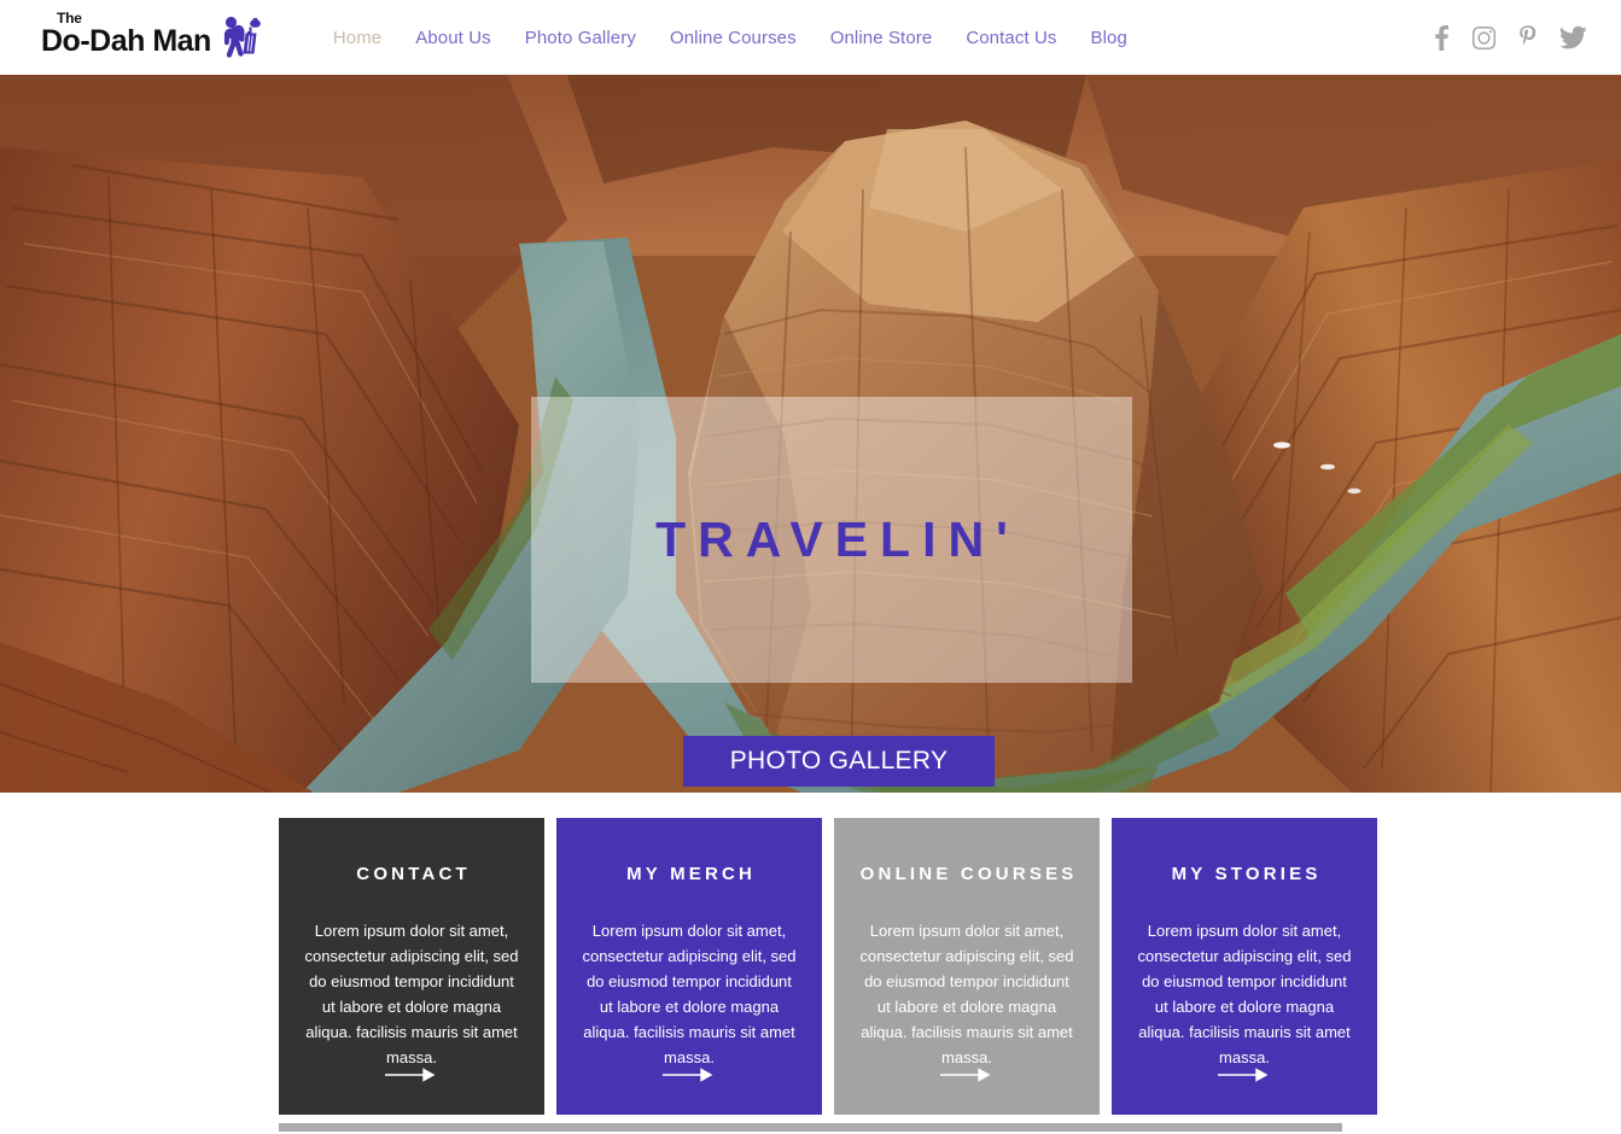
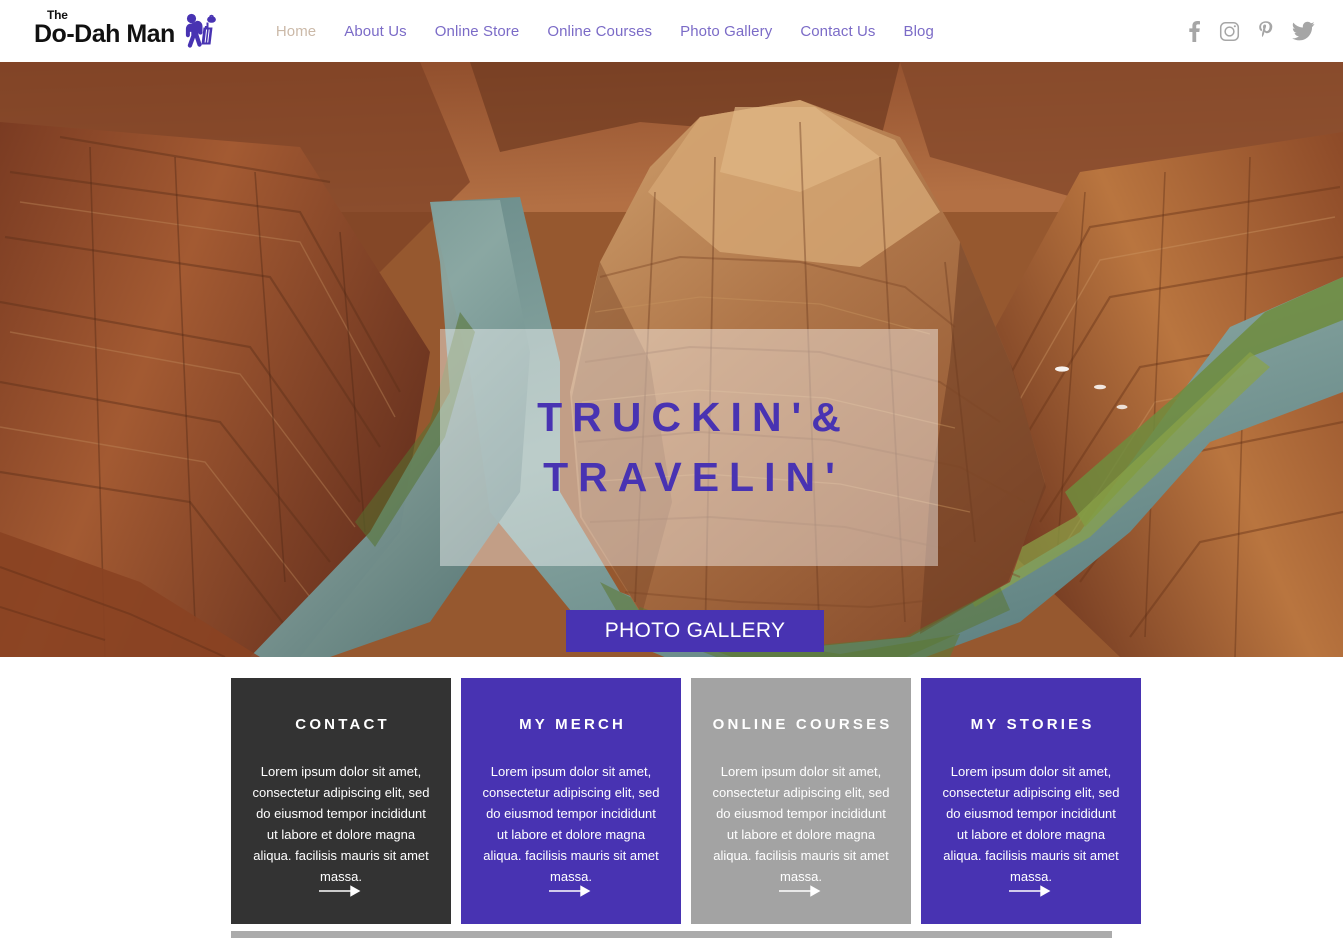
  The
  Do-Dah Man
  Home
  About Us
- Photo Gallery
+ Online Store
  Online Courses
- Online Store
+ Photo Gallery
  Contact Us
  Blog
+ TRUCKIN'&
  TRAVELIN'
  PHOTO GALLERY
  CONTACT
  Lorem ipsum dolor sit amet, consectetur adipiscing elit, sed do eiusmod tempor incididunt ut labore et dolore magna aliqua. facilisis mauris sit amet massa.
  MY MERCH
  Lorem ipsum dolor sit amet, consectetur adipiscing elit, sed do eiusmod tempor incididunt ut labore et dolore magna aliqua. facilisis mauris sit amet massa.
  ONLINE COURSES
  Lorem ipsum dolor sit amet, consectetur adipiscing elit, sed do eiusmod tempor incididunt ut labore et dolore magna aliqua. facilisis mauris sit amet massa.
  MY STORIES
  Lorem ipsum dolor sit amet, consectetur adipiscing elit, sed do eiusmod tempor incididunt ut labore et dolore magna aliqua. facilisis mauris sit amet massa.
